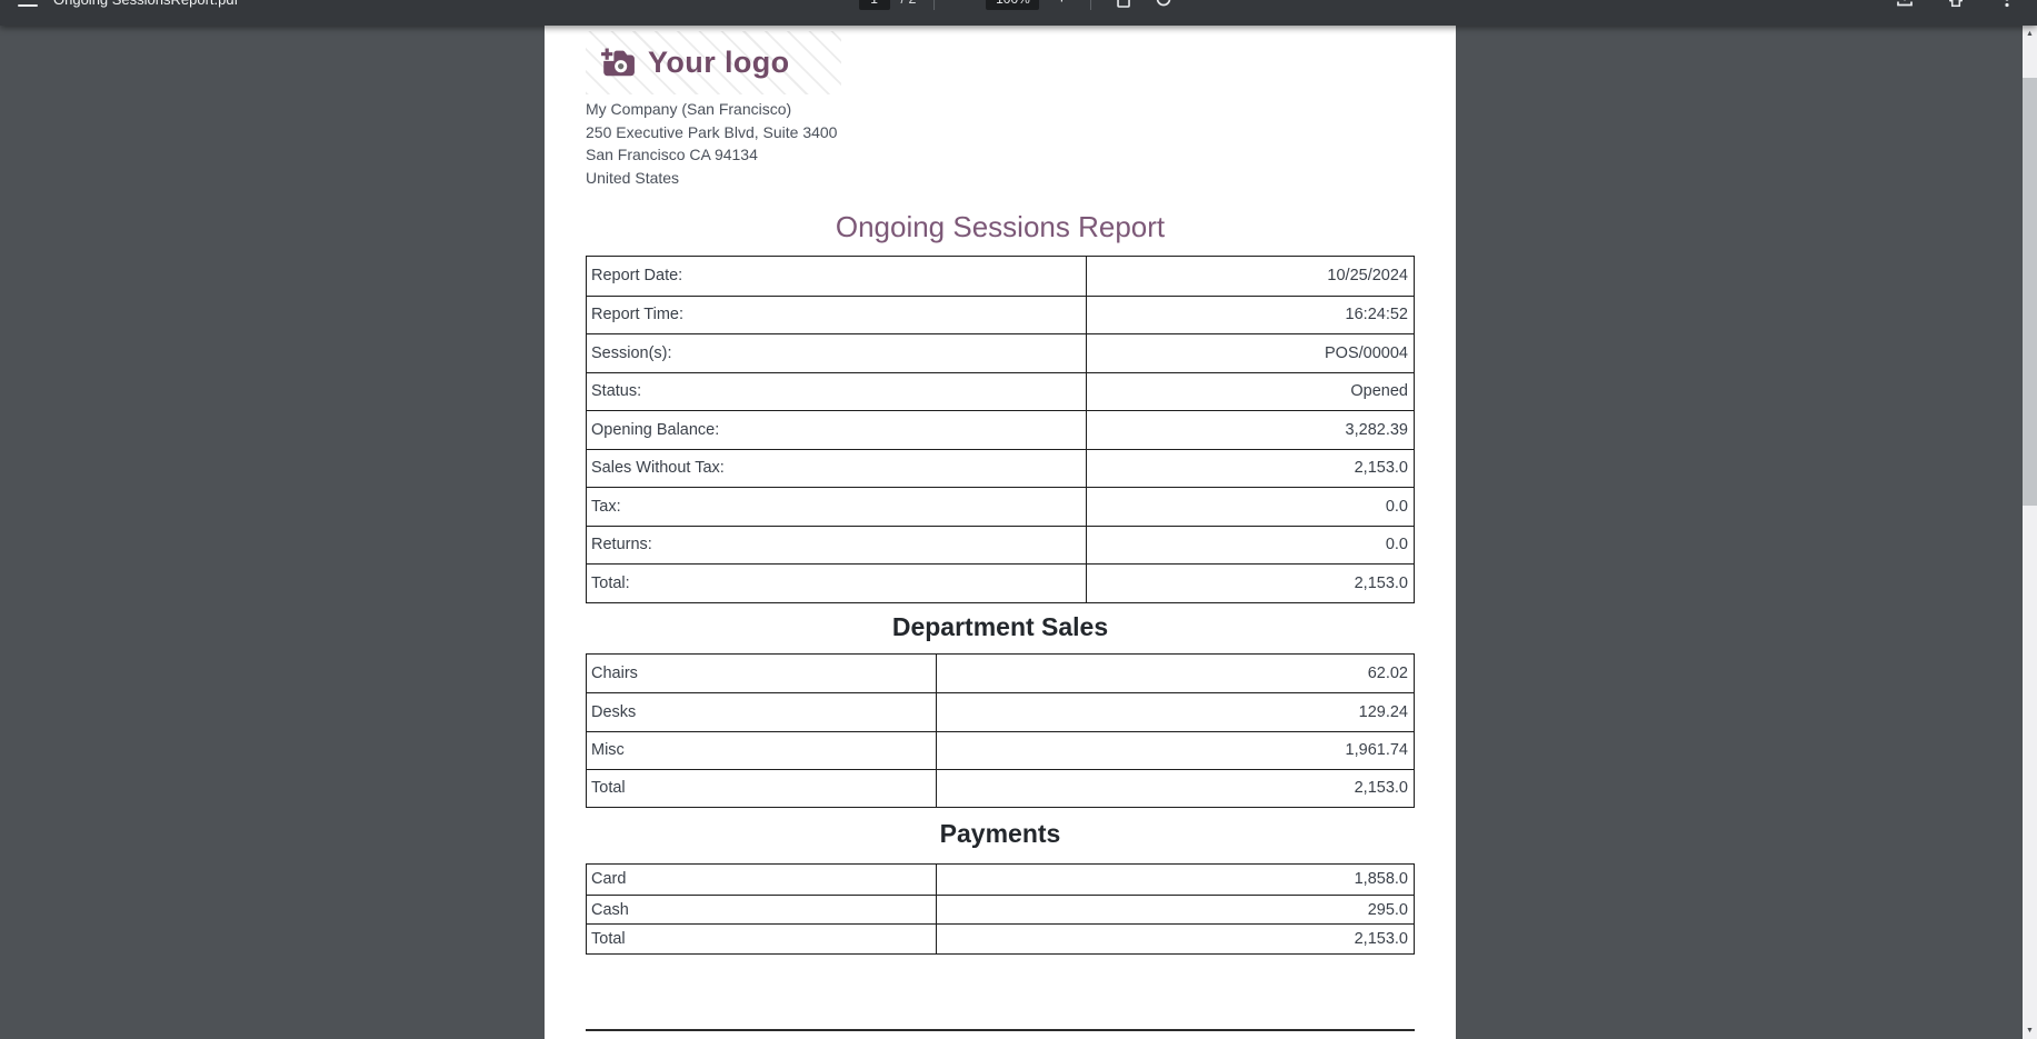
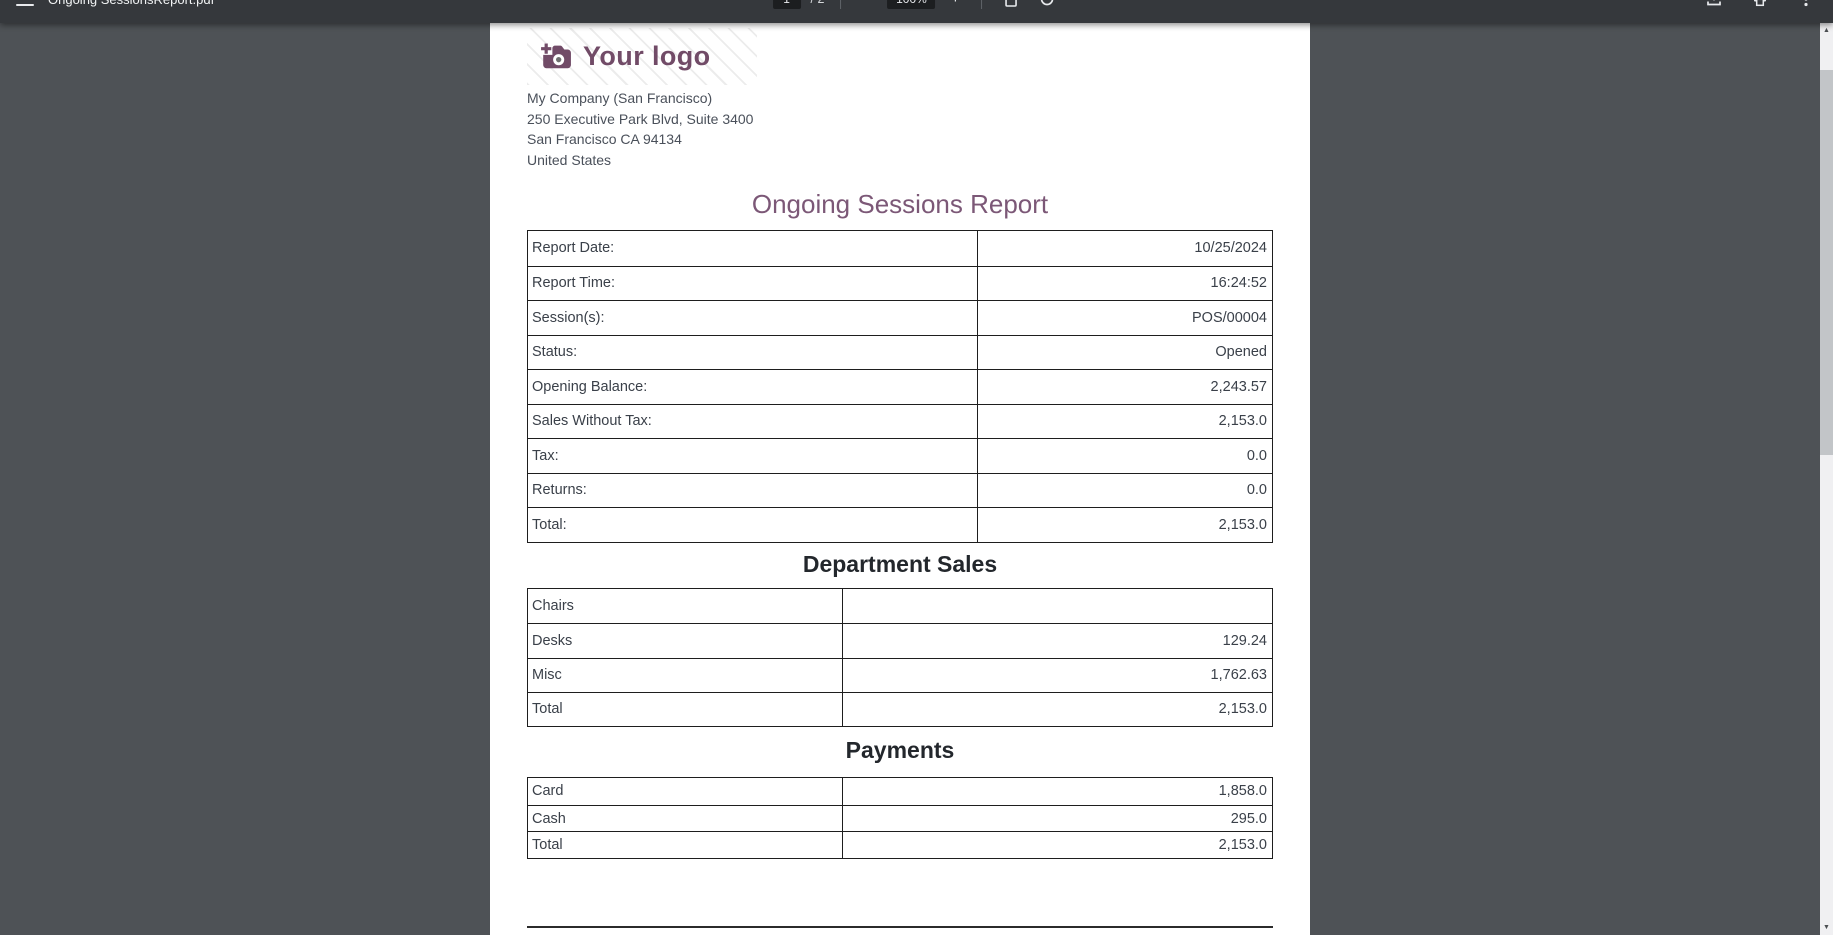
  Your logo
  My Company (San Francisco)
  250 Executive Park Blvd, Suite 3400
  San Francisco CA 94134
  United States
  Ongoing Sessions Report
  Report Date:
  10/25/2024
  Report Time:
  16:24:52
  Session(s):
  POS/00004
  Status:
  Opened
  Opening Balance:
- 3,282.39
+ 2,243.57
  Sales Without Tax:
  2,153.0
  Tax:
  0.0
  Returns:
  0.0
  Total:
  2,153.0
  Department Sales
  Chairs
- 62.02
  Desks
  129.24
  Misc
- 1,961.74
+ 1,762.63
  Total
  2,153.0
  Payments
  Card
  1,858.0
  Cash
  295.0
  Total
  2,153.0
